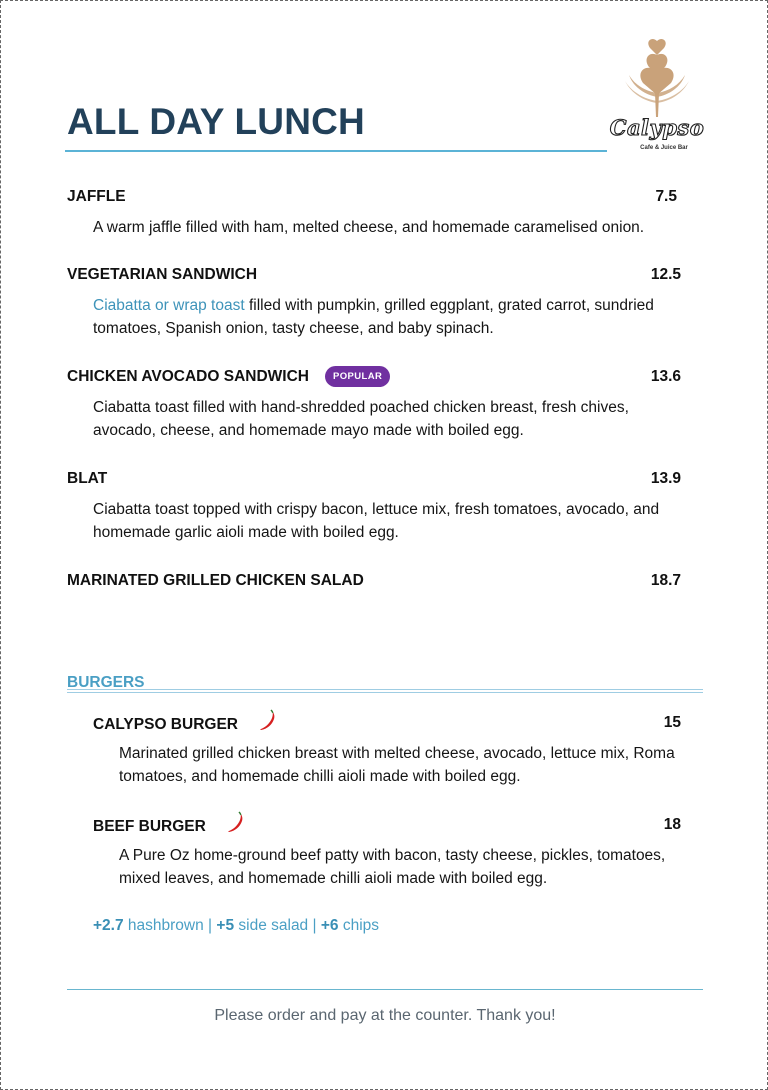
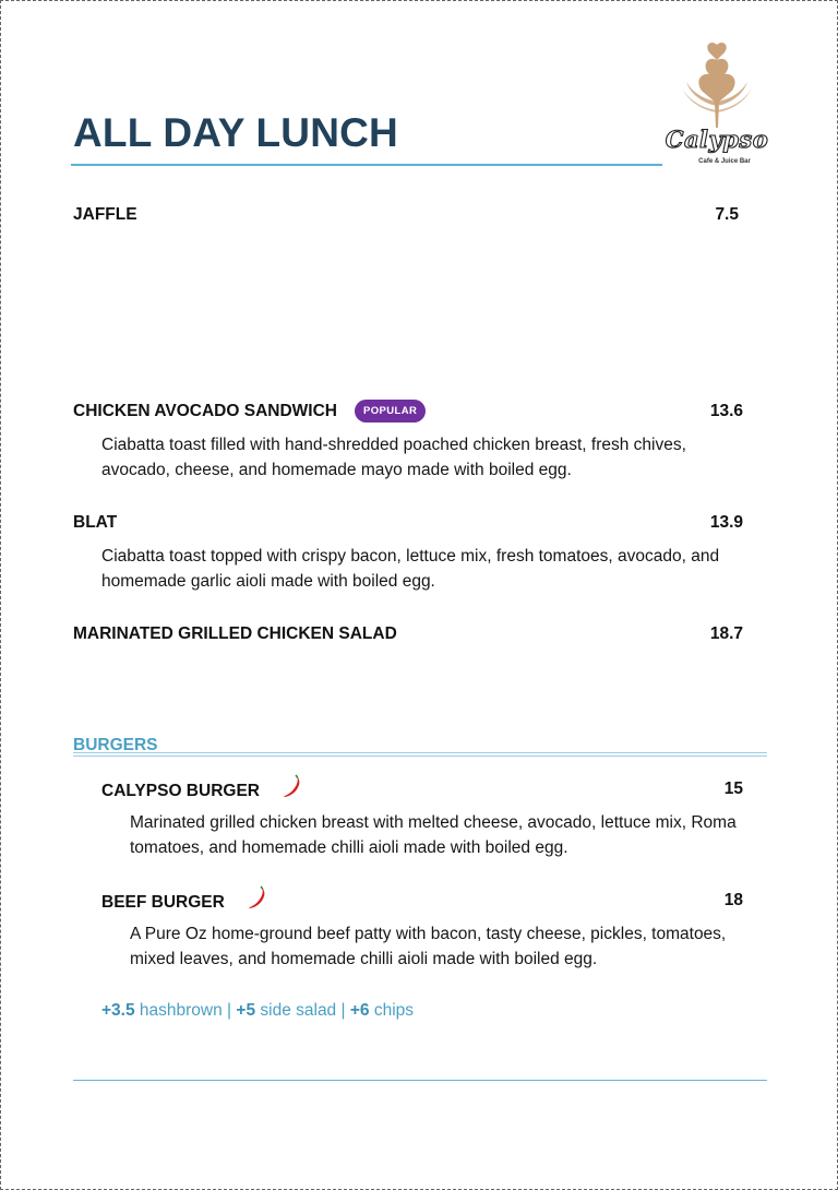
  ALL DAY LUNCH
  Calypso
  JAFFLE
  7.5
- A warm jaffle filled with ham, melted cheese, and homemade caramelised onion.
- VEGETARIAN SANDWICH
- 12.5
- Ciabatta or wrap toast filled with pumpkin, grilled eggplant, grated carrot, sundried tomatoes, Spanish onion, tasty cheese, and baby spinach.
  CHICKEN AVOCADO SANDWICH POPULAR
  13.6
  Ciabatta toast filled with hand-shredded poached chicken breast, fresh chives, avocado, cheese, and homemade mayo made with boiled egg.
  BLAT
  13.9
  Ciabatta toast topped with crispy bacon, lettuce mix, fresh tomatoes, avocado, and homemade garlic aioli made with boiled egg.
  MARINATED GRILLED CHICKEN SALAD
  18.7
  BURGERS
  CALYPSO BURGER
  15
  Marinated grilled chicken breast with melted cheese, avocado, lettuce mix, Roma tomatoes, and homemade chilli aioli made with boiled egg.
  BEEF BURGER
  18
  A Pure Oz home-ground beef patty with bacon, tasty cheese, pickles, tomatoes, mixed leaves, and homemade chilli aioli made with boiled egg.
- +2.7 hashbrown | +5 side salad | +6 chips
+ +3.5 hashbrown | +5 side salad | +6 chips
- Please order and pay at the counter. Thank you!
